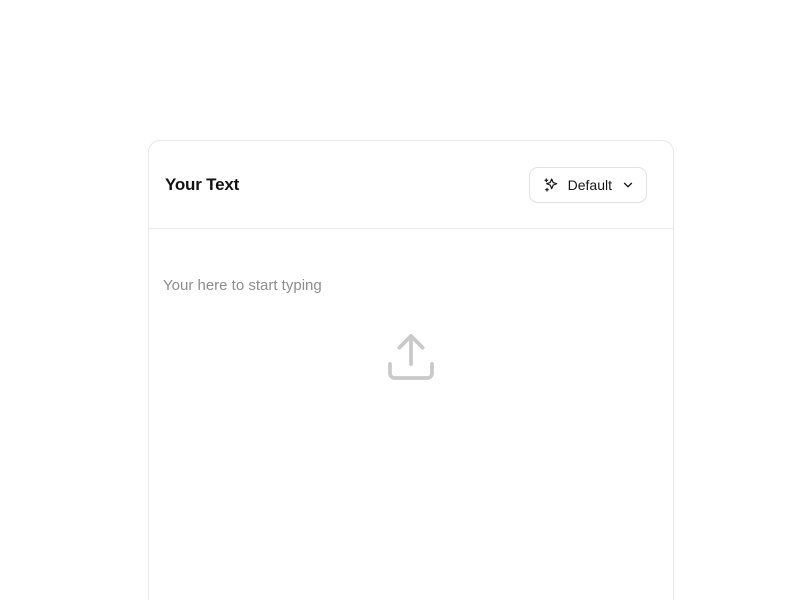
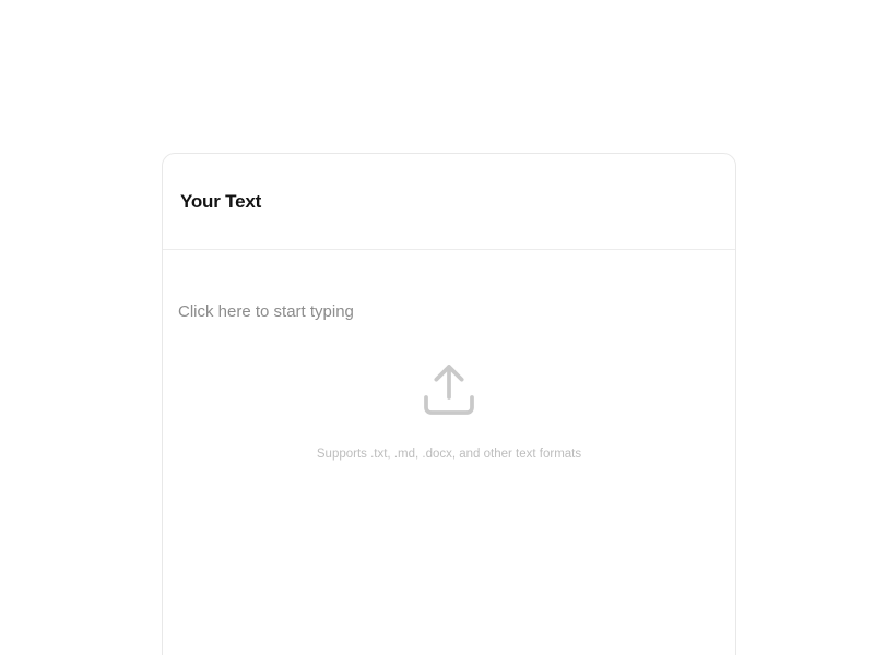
  Your Text
- Default
- Your here to start typing
+ Click here to start typing
+ Supports .txt, .md, .docx, and other text formats
